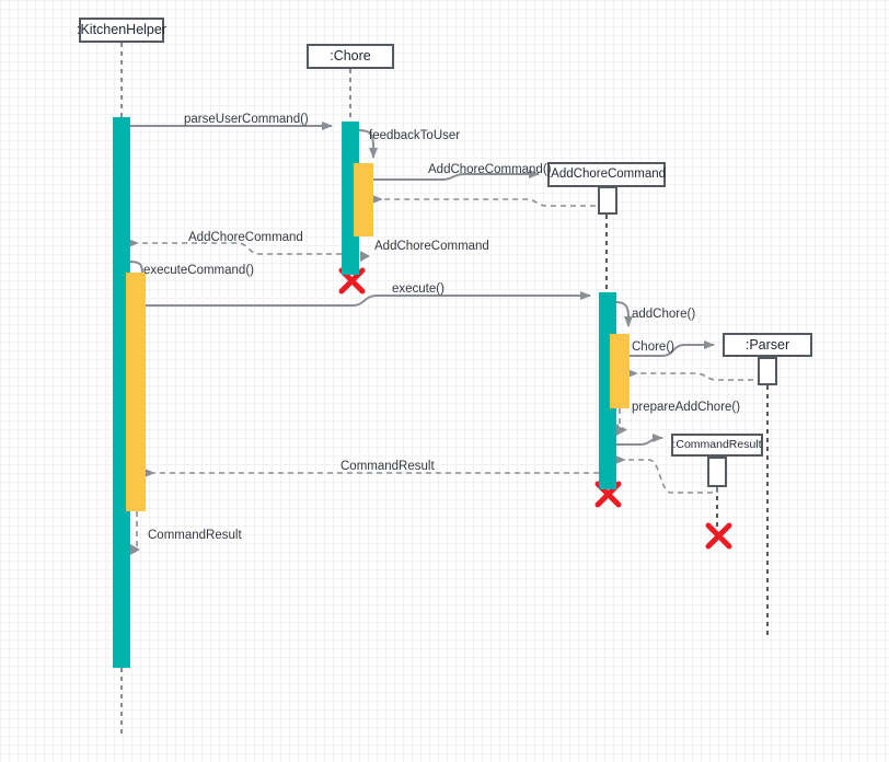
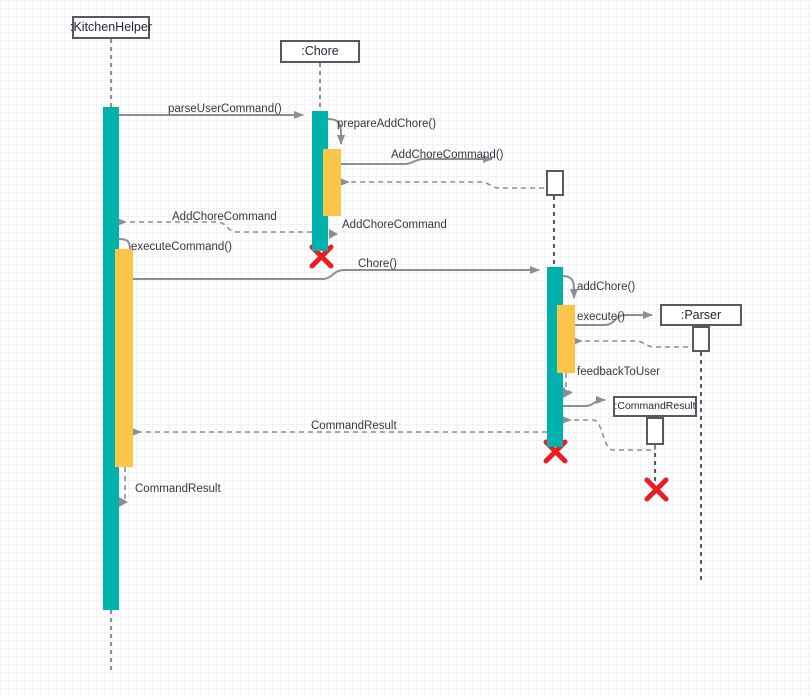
  :KitchenHelper
  :Chore
- :AddChoreCommand
  :Parser
  :CommandResult
  parseUserCommand()
- feedbackToUser
+ prepareAddChore()
  AddChoreCommand()
  AddChoreCommand
  AddChoreCommand
  executeCommand()
- execute()
+ Chore()
  addChore()
- Chore()
+ execute()
- prepareAddChore()
+ feedbackToUser
  CommandResult
  CommandResult
